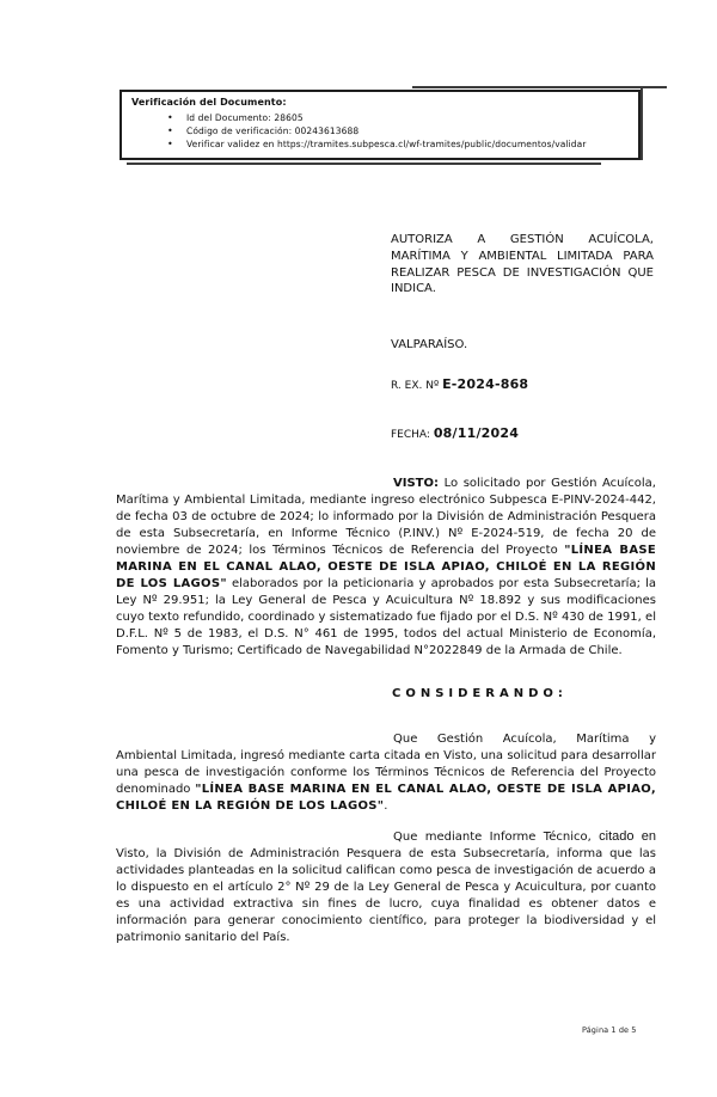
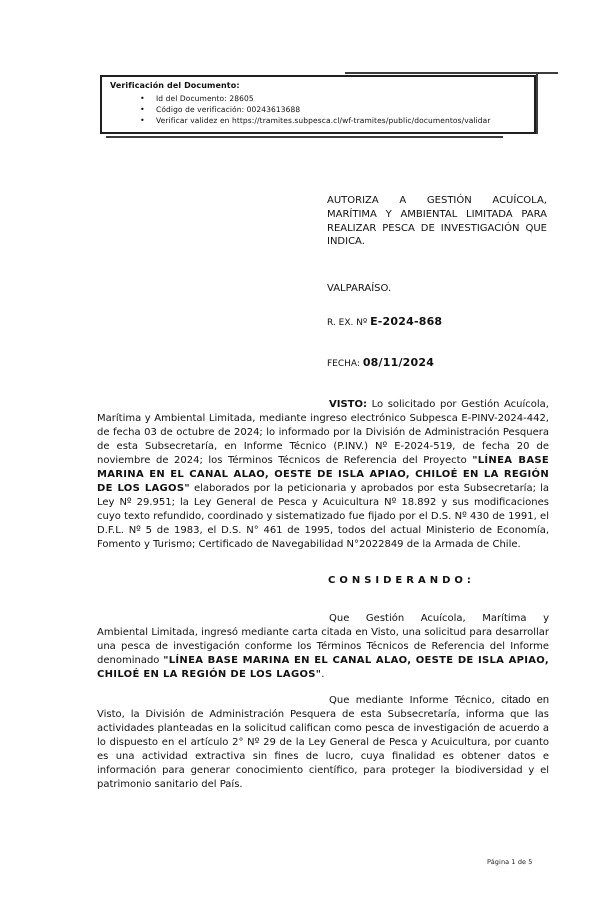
  Verificación del Documento:
  •
  Id del Documento: 28605
  •
  Código de verificación: 00243613688
  •
  Verificar validez en https://tramites.subpesca.cl/wf-tramites/public/documentos/validar
  AUTORIZA A GESTIÓN ACUÍCOLA, MARÍTIMA Y AMBIENTAL LIMITADA PARA REALIZAR PESCA DE INVESTIGACIÓN QUE INDICA.
  VALPARAÍSO.
  R. EX. Nº E-2024-868
  FECHA: 08/11/2024
  VISTO: Lo solicitado por Gestión Acuícola, Marítima y Ambiental Limitada, mediante ingreso electrónico Subpesca E-PINV-2024-442, de fecha 03 de octubre de 2024; lo informado por la División de Administración Pesquera de esta Subsecretaría, en Informe Técnico (P.INV.) Nº E-2024-519, de fecha 20 de noviembre de 2024; los Términos Técnicos de Referencia del Proyecto "LÍNEA BASE MARINA EN EL CANAL ALAO, OESTE DE ISLA APIAO, CHILOÉ EN LA REGIÓN DE LOS LAGOS" elaborados por la peticionaria y aprobados por esta Subsecretaría; la Ley Nº 29.951; la Ley General de Pesca y Acuicultura Nº 18.892 y sus modificaciones cuyo texto refundido, coordinado y sistematizado fue fijado por el D.S. Nº 430 de 1991, el D.F.L. Nº 5 de 1983, el D.S. N° 461 de 1995, todos del actual Ministerio de Economía, Fomento y Turismo; Certificado de Navegabilidad N°2022849 de la Armada de Chile.
  CONSIDERANDO:
- Que Gestión Acuícola, Marítima y Ambiental Limitada, ingresó mediante carta citada en Visto, una solicitud para desarrollar una pesca de investigación conforme los Términos Técnicos de Referencia del Proyecto denominado "LÍNEA BASE MARINA EN EL CANAL ALAO, OESTE DE ISLA APIAO, CHILOÉ EN LA REGIÓN DE LOS LAGOS".
+ Que Gestión Acuícola, Marítima y Ambiental Limitada, ingresó mediante carta citada en Visto, una solicitud para desarrollar una pesca de investigación conforme los Términos Técnicos de Referencia del Informe denominado "LÍNEA BASE MARINA EN EL CANAL ALAO, OESTE DE ISLA APIAO, CHILOÉ EN LA REGIÓN DE LOS LAGOS".
  Que mediante Informe Técnico, citado en Visto, la División de Administración Pesquera de esta Subsecretaría, informa que las actividades planteadas en la solicitud califican como pesca de investigación de acuerdo a lo dispuesto en el artículo 2° Nº 29 de la Ley General de Pesca y Acuicultura, por cuanto es una actividad extractiva sin fines de lucro, cuya finalidad es obtener datos e información para generar conocimiento científico, para proteger la biodiversidad y el patrimonio sanitario del País.
  Página 1 de 5
